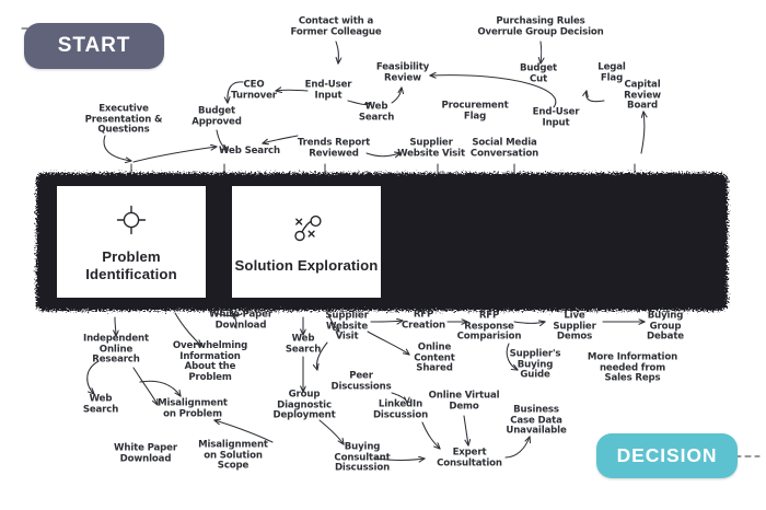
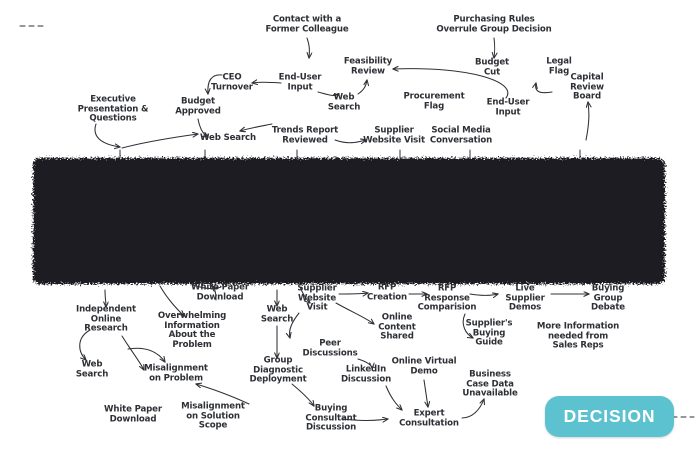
- Problem Identification
- Solution Exploration
- START
  DECISION
  Contact with a
  Former Colleague
  Purchasing Rules
  Overrule Group Decision
  Feasibility
  Review
  Budget
  Cut
  Legal
  Flag
  CEO
  Turnover
  End-User
  Input
  Capital
  Review
  Board
  Web
  Search
  Procurement
  Flag
  Budget
  Approved
  Executive
  Presentation &
  Questions
  End-User
  Input
  Web Search
  Trends Report
  Reviewed
  Supplier
  Website Visit
  Social Media
  Conversation
  White Paper
  Download
  Supplier
  Website
  Visit
  RFP
  Creation
  RFP
  Response
  Comparision
  Live
  Supplier
  Demos
  Buying
  Group
  Debate
  Independent
  Online
  Research
  Overwhelming
  Information
  About the
  Problem
  Web
  Search
  Online
  Content
  Shared
  Supplier's
  Buying
  Guide
  More Information
  needed from
  Sales Reps
  Peer
  Discussions
  Web
  Search
  Misalignment
  on Problem
  Group
  Diagnostic
  Deployment
  LinkedIn
  Discussion
  Online Virtual
  Demo
  Business
  Case Data
  Unavailable
  White Paper
  Download
  Misalignment
  on Solution
  Scope
  Buying
  Consultant
  Discussion
  Expert
  Consultation
